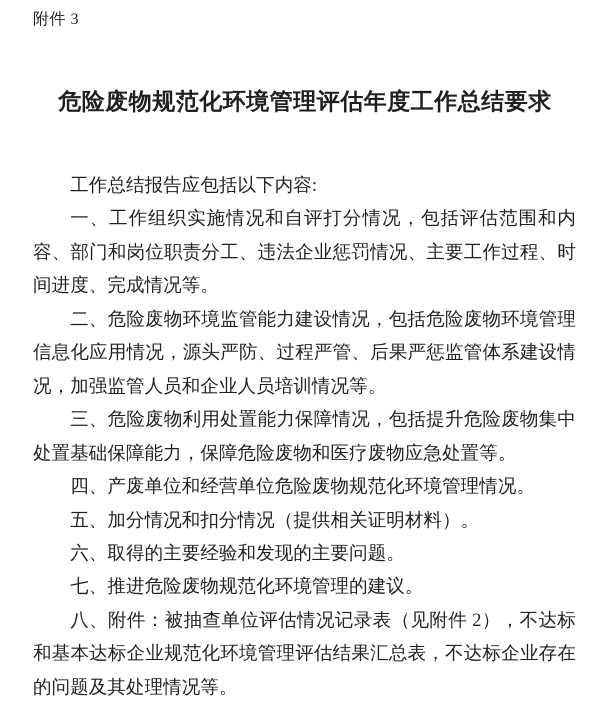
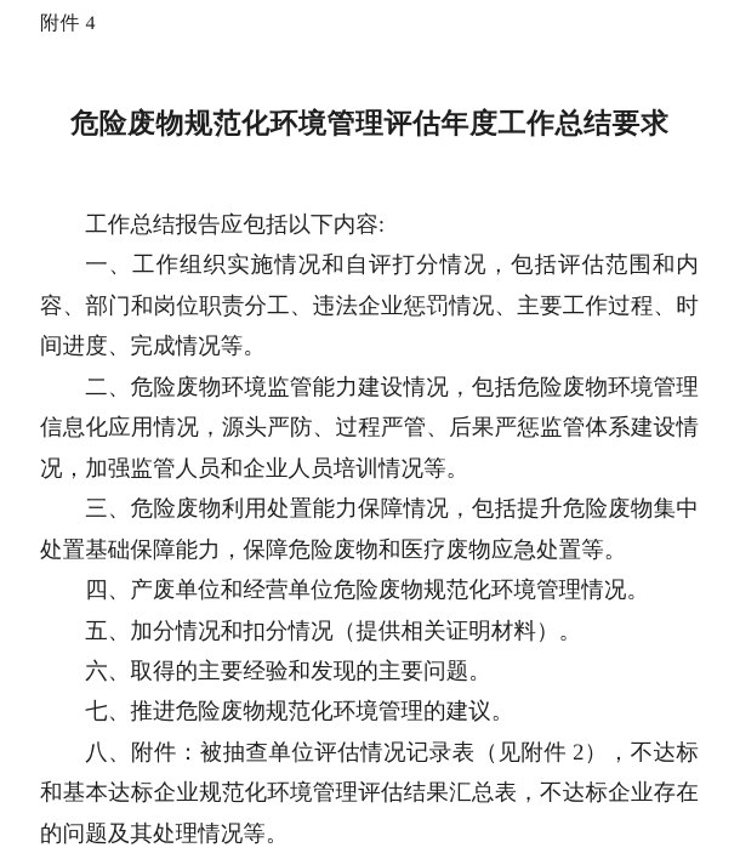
- 附件 3
+ 附件 4
  危险废物规范化环境管理评估年度工作总结要求
  工作总结报告应包括以下内容:
  一、工作组织实施情况和自评打分情况，包括评估范围和内容、部门和岗位职责分工、违法企业惩罚情况、主要工作过程、时间进度、完成情况等。
  二、危险废物环境监管能力建设情况，包括危险废物环境管理信息化应用情况，源头严防、过程严管、后果严惩监管体系建设情况，加强监管人员和企业人员培训情况等。
  三、危险废物利用处置能力保障情况，包括提升危险废物集中处置基础保障能力，保障危险废物和医疗废物应急处置等。
  四、产废单位和经营单位危险废物规范化环境管理情况。
  五、加分情况和扣分情况（提供相关证明材料）。
  六、取得的主要经验和发现的主要问题。
  七、推进危险废物规范化环境管理的建议。
  八、附件：被抽查单位评估情况记录表（见附件 2），不达标和基本达标企业规范化环境管理评估结果汇总表，不达标企业存在的问题及其处理情况等。
